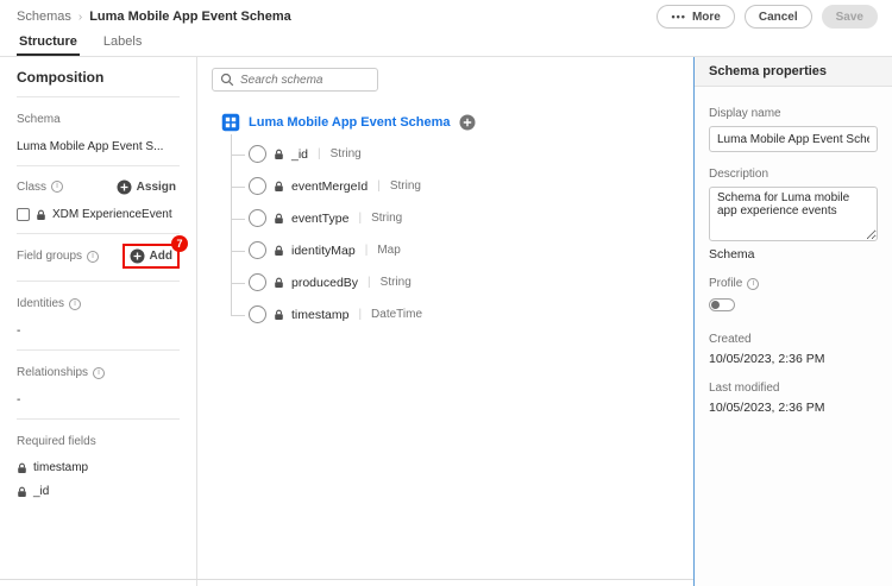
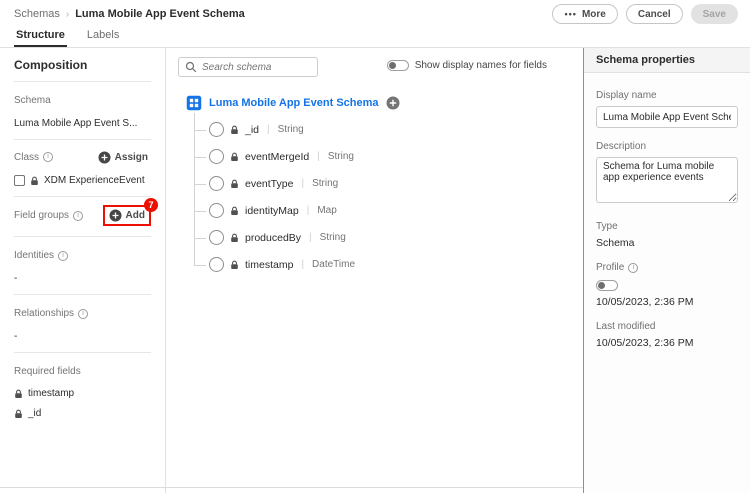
  Schemas
  ›
  Luma Mobile App Event Schema
  •••
  More
  Cancel
  Save
  Structure
  Labels
  Composition
  Schema
  Luma Mobile App Event S...
  Class
  Assign
  XDM ExperienceEvent
  Field groups
  Add
  7
  Identities
  -
  Relationships
  -
  Required fields
  timestamp
  _id
  Search schema
+ Show display names for fields
  Luma Mobile App Event Schema
  _id
  |
  String
  eventMergeId
  |
  String
  eventType
  |
  String
  identityMap
  Map
  producedBy
  |
  String
  timestamp
  |
  DateTime
  Schema properties
  Display name
  Luma Mobile App Event Sch
  Description
+ Type
  Schema
  Profile
- Created
  10/05/2023, 2:36 PM
  Last modified
  10/05/2023, 2:36 PM
